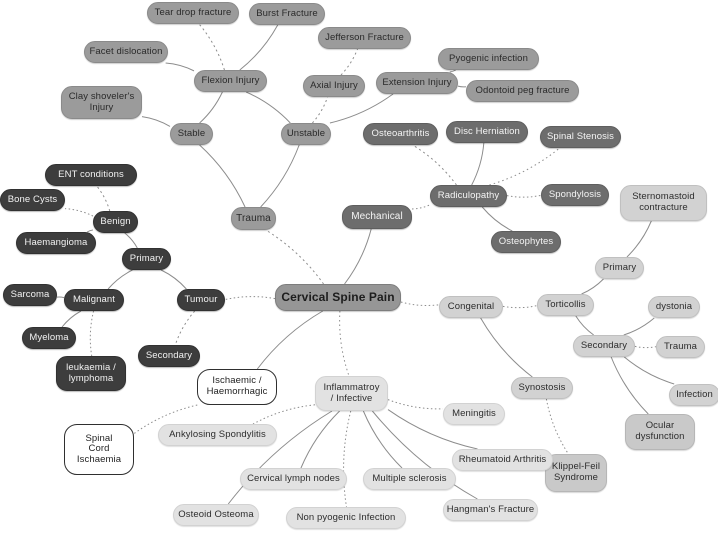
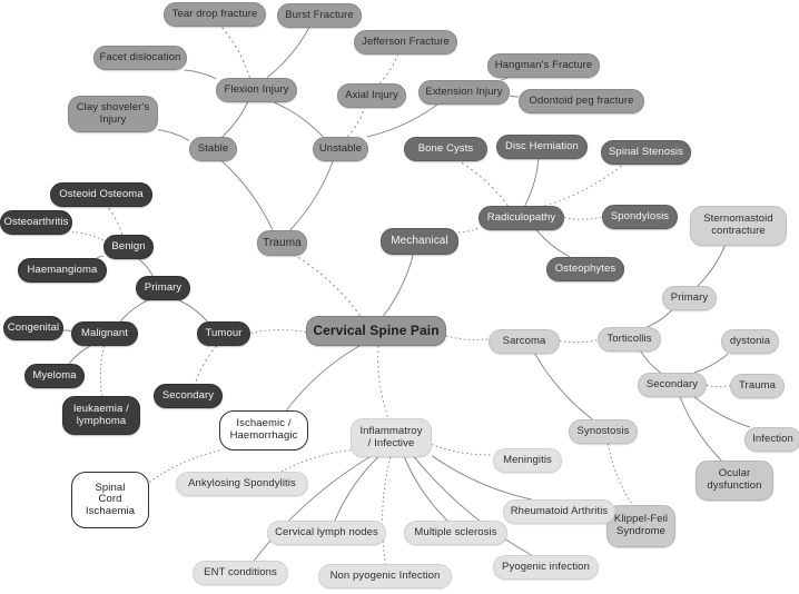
  Cervical Spine Pain
  Trauma
  Stable
  Unstable
  Clay shoveler's
  Injury
  Flexion Injury
  Facet dislocation
  Tear drop fracture
  Burst Fracture
  Axial Injury
  Jefferson Fracture
  Extension Injury
- Pyogenic infection
+ Hangman's Fracture
  Odontoid peg fracture
  Tumour
  Primary
  Secondary
  Benign
  Malignant
- ENT conditions
+ Osteoid Osteoma
- Bone Cysts
+ Osteoarthritis
  Haemangioma
- Sarcoma
+ Congenital
  Myeloma
  leukaemia /
  lymphoma
  Mechanical
  Radiculopathy
- Osteoarthritis
+ Bone Cysts
  Disc Herniation
  Spinal Stenosis
  Spondylosis
  Osteophytes
- Congenital
+ Sarcoma
  Torticollis
  Primary
  Secondary
  Sternomastoid
  contracture
  dystonia
  Trauma
  Infection
  Ocular
  dysfunction
  Synostosis
  Klippel-Feil
  Syndrome
  Inflammatroy
  / Infective
  Ankylosing Spondylitis
  Cervical lymph nodes
- Osteoid Osteoma
+ ENT conditions
  Non pyogenic Infection
  Multiple sclerosis
  Meningitis
  Rheumatoid Arthritis
- Hangman's Fracture
+ Pyogenic infection
  Ischaemic /
  Haemorrhagic
  Spinal
  Cord
  Ischaemia
